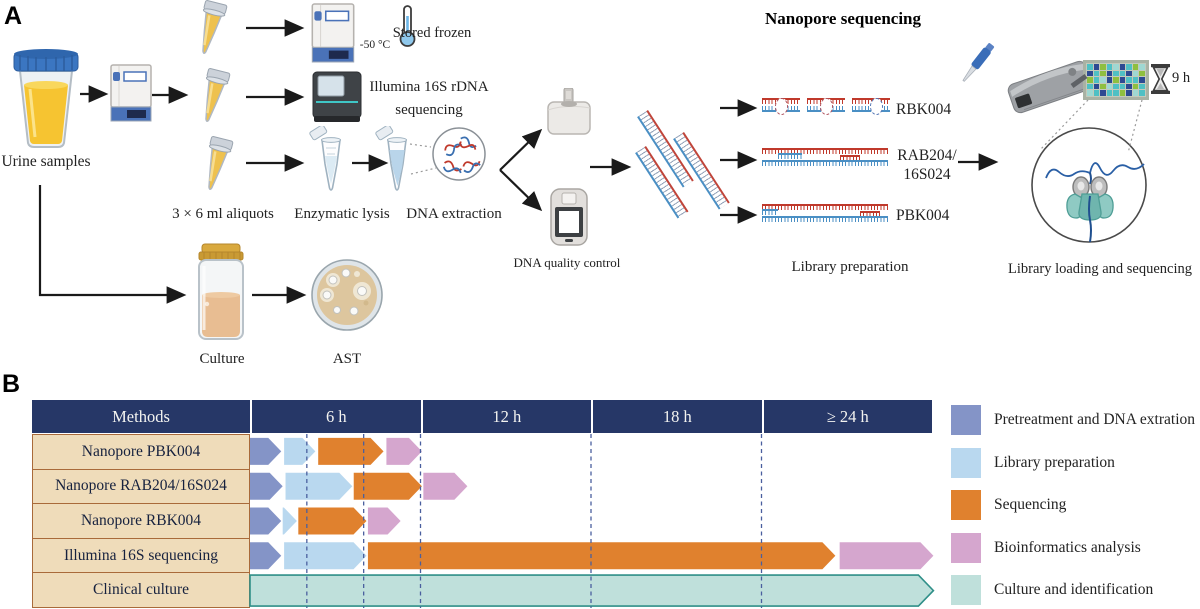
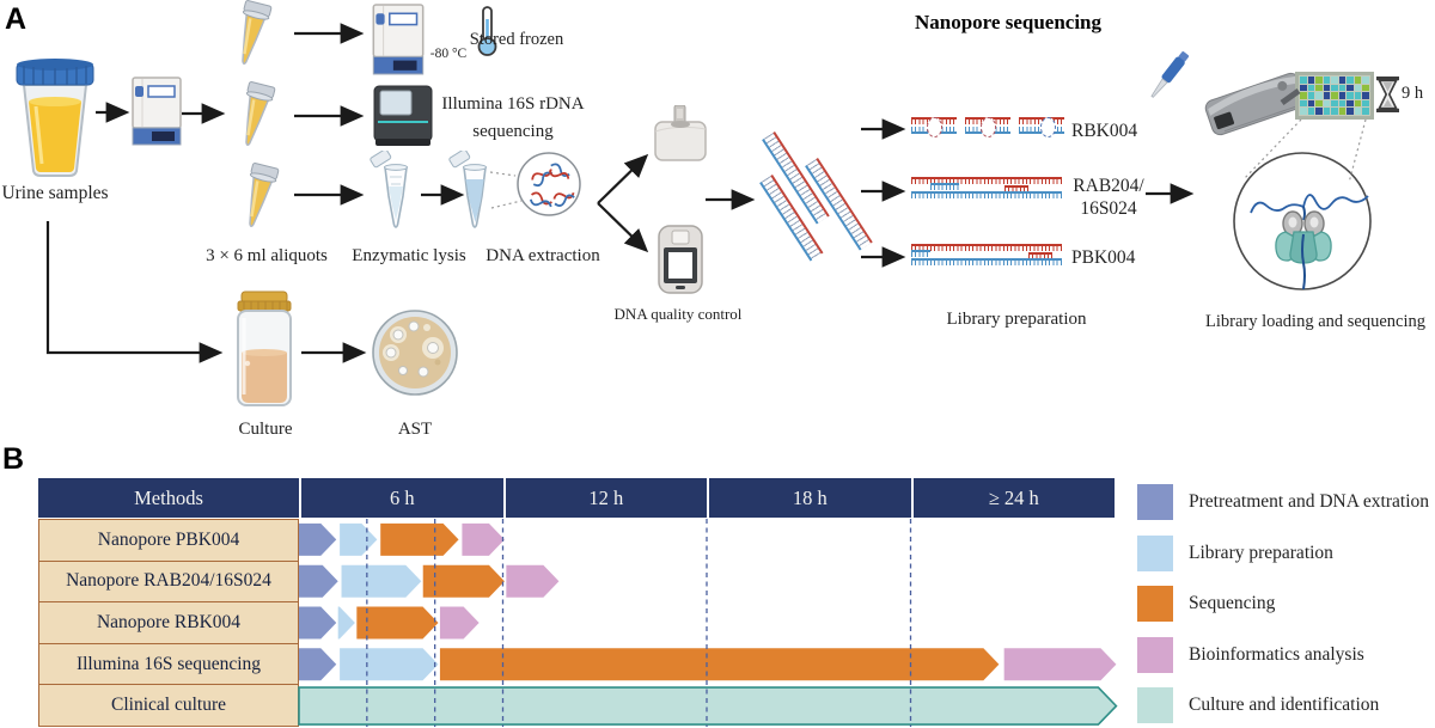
  A
  Nanopore sequencing
  Urine samples
  3 × 6 ml aliquots
  Enzymatic lysis
  DNA extraction
  Stored frozen
- -50 °C
+ -80 °C
  Illumina 16S rDNA
  sequencing
  DNA quality control
  RBK004
  RAB204/
  16S024
  PBK004
  9 h
  Library preparation
  Library loading and sequencing
  Culture
  AST
  B
  Methods
  6 h
  12 h
  18 h
  ≥ 24 h
  Nanopore PBK004
  Nanopore RAB204/16S024
  Nanopore RBK004
  Illumina 16S sequencing
  Clinical culture
  Pretreatment and DNA extration
  Library preparation
  Sequencing
  Bioinformatics analysis
  Culture and identification
